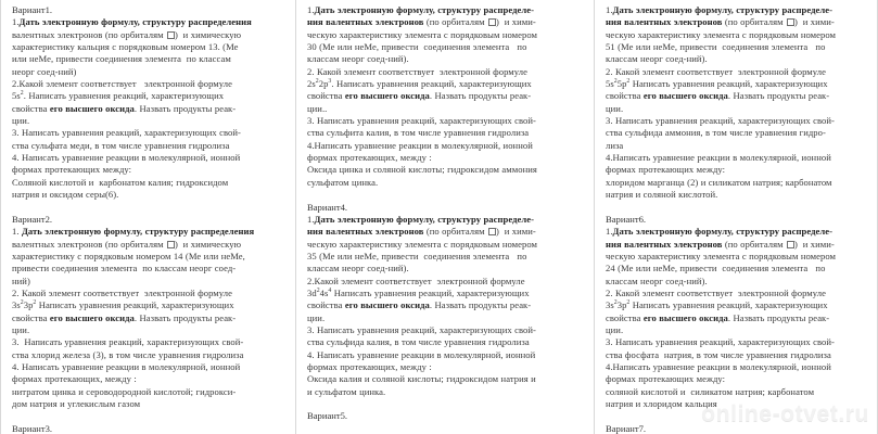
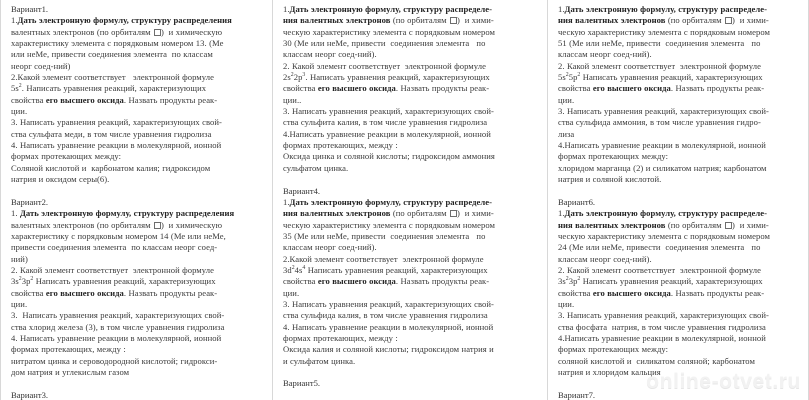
  Вариант1.
  1.Дать электронную формулу, структуру распределения
  валентных электронов (по орбиталям ) и химическую
- характеристику кальция с порядковым номером 13. (Ме
+ характеристику элемента с порядковым номером 13. (Ме
  или неМе, привести соединения элемента по классам
  неорг соед-ний)
  2.Какой элемент соответствует электронной формуле
  5s . Написать уравнения реакций, характеризующих
  свойства его высшего оксида. Назвать продукты реак-
  ции.
  3. Написать уравнения реакций, характеризующих свой-
  ства сульфата меди, в том числе уравнения гидролиза
  4. Написать уравнение реакции в молекулярной, ионной
  формах протекающих между:
  Соляной кислотой и карбонатом калия; гидроксидом
  натрия и оксидом серы(6).
  Вариант2.
  1. Дать электронную формулу, структуру распределения
  валентных электронов (по орбиталям ) и химическую
  характеристику с порядковым номером 14 (Ме или неМе,
  привести соединения элемента по классам неорг соед-
  ний)
  2. Какой элемент соответствует электронной формуле
  3s 3p Написать уравнения реакций, характеризующих
  свойства его высшего оксида. Назвать продукты реак-
  ции.
  3. Написать уравнения реакций, характеризующих свой-
  ства хлорид железа (3), в том числе уравнения гидролиза
  4. Написать уравнение реакции в молекулярной, ионной
  формах протекающих, между :
  нитратом цинка и сероводородной кислотой; гидрокси-
  дом натрия и углекислым газом
  Вариант3.
  1.Дать электронную формулу, структуру распределе-
  ния валентных электронов (по орбиталям ) и хими-
  ческую характеристику элемента с порядковым номером
  30 (Ме или неМе, привести соединения элемента по
  классам неорг соед-ний).
  2. Какой элемент соответствует электронной формуле
  2s 2p . Написать уравнения реакций, характеризующих
  свойства его высшего оксида. Назвать продукты реак-
  ции..
  3. Написать уравнения реакций, характеризующих свой-
  ства сульфита калия, в том числе уравнения гидролиза
  4.Написать уравнение реакции в молекулярной, ионной
  формах протекающих, между :
  Оксида цинка и соляной кислоты; гидроксидом аммония
  сульфатом цинка.
  Вариант4.
  1.Дать электронную формулу, структуру распределе-
  ния валентных электронов (по орбиталям ) и хими-
  ческую характеристику элемента с порядковым номером
  35 (Ме или неМе, привести соединения элемента по
  классам неорг соед-ний).
  2.Какой элемент соответствует электронной формуле
  3d 4s Написать уравнения реакций, характеризующих
  свойства его высшего оксида. Назвать продукты реак-
  ции.
  3. Написать уравнения реакций, характеризующих свой-
  ства сульфида калия, в том числе уравнения гидролиза
  4. Написать уравнение реакции в молекулярной, ионной
  формах протекающих, между :
  Оксида калия и соляной кислоты; гидроксидом натрия и
  и сульфатом цинка.
  Вариант5.
  1.Дать электронную формулу, структуру распределе-
  ния валентных электронов (по орбиталям ) и хими-
  ческую характеристику элемента с порядковым номером
  51 (Ме или неМе, привести соединения элемента по
  классам неорг соед-ний).
  2. Какой элемент соответствует электронной формуле
  5s 5p Написать уравнения реакций, характеризующих
  свойства его высшего оксида. Назвать продукты реак-
  ции.
  3. Написать уравнения реакций, характеризующих свой-
  ства сульфида аммония, в том числе уравнения гидро-
  лиза
  4.Написать уравнение реакции в молекулярной, ионной
  формах протекающих между:
  хлоридом марганца (2) и силикатом натрия; карбонатом
  натрия и соляной кислотой.
  Вариант6.
  1.Дать электронную формулу, структуру распределе-
  ния валентных электронов (по орбиталям ) и хими-
  ческую характеристику элемента с порядковым номером
  24 (Ме или неМе, привести соединения элемента по
  классам неорг соед-ний).
  2. Какой элемент соответствует электронной формуле
  3s 3p Написать уравнения реакций, характеризующих
  свойства его высшего оксида. Назвать продукты реак-
  ции.
  3. Написать уравнения реакций, характеризующих свой-
  ства фосфата натрия, в том числе уравнения гидролиза
  4.Написать уравнение реакции в молекулярной, ионной
  формах протекающих между:
- соляной кислотой и силикатом натрия; карбонатом
+ соляной кислотой и силикатом соляной; карбонатом
  натрия и хлоридом кальция
  Вариант7.
  online-otvet.ru
